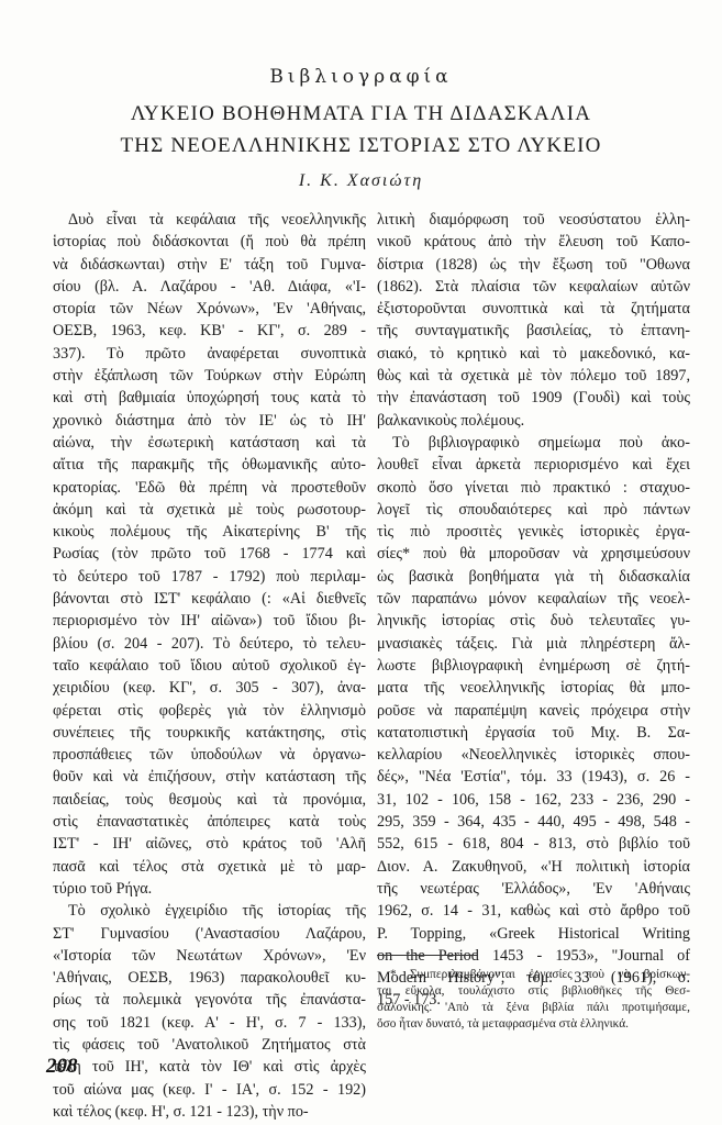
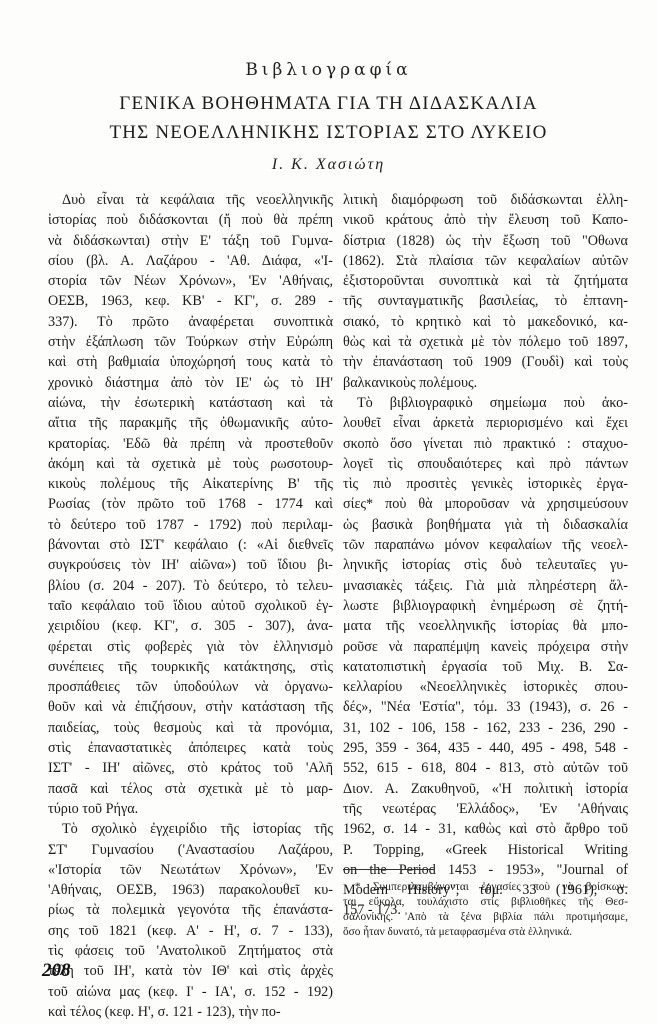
  Βιβλιογραφία
- ΛΥΚΕΙΟ ΒΟΗΘΗΜΑΤΑ ΓΙΑ ΤΗ ΔΙΔΑΣΚΑΛΙΑ
+ ΓΕΝΙΚΑ ΒΟΗΘΗΜΑΤΑ ΓΙΑ ΤΗ ΔΙΔΑΣΚΑΛΙΑ
  ΤΗΣ ΝΕΟΕΛΛΗΝΙΚΗΣ ΙΣΤΟΡΙΑΣ ΣΤΟ ΛΥΚΕΙΟ
  Ι. Κ. Χασιώτη
  Δυὸ εἶναι τὰ κεφάλαια τῆς νεοελληνικῆς
  ἱστορίας ποὺ διδάσκονται (ἤ ποὺ θὰ πρέπη
  νὰ διδάσκωνται) στὴν Ε' τάξη τοῦ Γυμνα-
  σίου (βλ. Α. Λαζάρου - 'Αθ. Διάφα, «'Ι-
  στορία τῶν Νέων Χρόνων», 'Εν 'Αθήναις,
  ΟΕΣΒ, 1963, κεφ. ΚΒ' - ΚΓ', σ. 289 -
  337). Τὸ πρῶτο ἀναφέρεται συνοπτικὰ
  στὴν ἐξάπλωση τῶν Τούρκων στὴν Εὐρώπη
  καὶ στὴ βαθμιαία ὑποχώρησή τους κατὰ τὸ
  χρονικὸ διάστημα ἀπὸ τὸν ΙΕ' ὡς τὸ ΙΗ'
  αἰώνα, τὴν ἐσωτερικὴ κατάσταση καὶ τὰ
  αἴτια τῆς παρακμῆς τῆς ὀθωμανικῆς αὐτο-
  κρατορίας. 'Εδῶ θὰ πρέπη νὰ προστεθοῦν
  ἀκόμη καὶ τὰ σχετικὰ μὲ τοὺς ρωσοτουρ-
  κικοὺς πολέμους τῆς Αἰκατερίνης Β' τῆς
  Ρωσίας (τὸν πρῶτο τοῦ 1768 - 1774 καὶ
  τὸ δεύτερο τοῦ 1787 - 1792) ποὺ περιλαμ-
  βάνονται στὸ ΙΣΤ' κεφάλαιο (: «Αἱ διεθνεῖς
- περιορισμένο τὸν ΙΗ' αἰῶνα») τοῦ ἴδιου βι-
+ συγκρούσεις τὸν ΙΗ' αἰῶνα») τοῦ ἴδιου βι-
  βλίου (σ. 204 - 207). Τὸ δεύτερο, τὸ τελευ-
  ταῖο κεφάλαιο τοῦ ἴδιου αὐτοῦ σχολικοῦ ἐγ-
  χειριδίου (κεφ. ΚΓ', σ. 305 - 307), ἀνα-
  φέρεται στὶς φοβερὲς γιὰ τὸν ἑλληνισμὸ
  συνέπειες τῆς τουρκικῆς κατάκτησης, στὶς
  προσπάθειες τῶν ὑποδούλων νὰ ὀργανω-
  θοῦν καὶ νὰ ἐπιζήσουν, στὴν κατάσταση τῆς
  παιδείας, τοὺς θεσμοὺς καὶ τὰ προνόμια,
  στὶς ἐπαναστατικὲς ἀπόπειρες κατὰ τοὺς
  ΙΣΤ' - ΙΗ' αἰῶνες, στὸ κράτος τοῦ 'Αλῆ
  πασᾶ καὶ τέλος στὰ σχετικὰ μὲ τὸ μαρ-
  τύριο τοῦ Ρήγα.
  Τὸ σχολικὸ ἐγχειρίδιο τῆς ἱστορίας τῆς
  ΣΤ' Γυμνασίου ('Αναστασίου Λαζάρου,
  «'Ιστορία τῶν Νεωτάτων Χρόνων», 'Εν
  'Αθήναις, ΟΕΣΒ, 1963) παρακολουθεῖ κυ-
  ρίως τὰ πολεμικὰ γεγονότα τῆς ἐπανάστα-
  σης τοῦ 1821 (κεφ. Α' - Η', σ. 7 - 133),
  τὶς φάσεις τοῦ 'Ανατολικοῦ Ζητήματος στὰ
  τέλη τοῦ ΙΗ', κατὰ τὸν ΙΘ' καὶ στὶς ἀρχὲς
  τοῦ αἰώνα μας (κεφ. Ι' - ΙΑ', σ. 152 - 192)
  καὶ τέλος (κεφ. Η', σ. 121 - 123), τὴν πο-
- λιτικὴ διαμόρφωση τοῦ νεοσύστατου ἑλλη-
+ λιτικὴ διαμόρφωση τοῦ διδάσκωνται ἑλλη-
  νικοῦ κράτους ἀπὸ τὴν ἔλευση τοῦ Καπο-
  δίστρια (1828) ὡς τὴν ἔξωση τοῦ "Οθωνα
  (1862). Στὰ πλαίσια τῶν κεφαλαίων αὐτῶν
  ἐξιστοροῦνται συνοπτικὰ καὶ τὰ ζητήματα
  τῆς συνταγματικῆς βασιλείας, τὸ ἑπτανη-
  σιακό, τὸ κρητικὸ καὶ τὸ μακεδονικό, κα-
  θὼς καὶ τὰ σχετικὰ μὲ τὸν πόλεμο τοῦ 1897,
  τὴν ἐπανάσταση τοῦ 1909 (Γουδὶ) καὶ τοὺς
  βαλκανικοὺς πολέμους.
  Τὸ βιβλιογραφικὸ σημείωμα ποὺ ἀκο-
  λουθεῖ εἶναι ἀρκετὰ περιορισμένο καὶ ἔχει
  σκοπὸ ὅσο γίνεται πιὸ πρακτικό : σταχυο-
  λογεῖ τὶς σπουδαιότερες καὶ πρὸ πάντων
  τὶς πιὸ προσιτὲς γενικὲς ἱστορικὲς ἐργα-
  σίες* ποὺ θὰ μποροῦσαν νὰ χρησιμεύσουν
  ὡς βασικὰ βοηθήματα γιὰ τὴ διδασκαλία
  τῶν παραπάνω μόνον κεφαλαίων τῆς νεοελ-
  ληνικῆς ἱστορίας στὶς δυὸ τελευταῖες γυ-
  μνασιακὲς τάξεις. Γιὰ μιὰ πληρέστερη ἄλ-
  λωστε βιβλιογραφικὴ ἐνημέρωση σὲ ζητή-
  ματα τῆς νεοελληνικῆς ἱστορίας θὰ μπο-
  ροῦσε νὰ παραπέμψη κανεὶς πρόχειρα στὴν
  κατατοπιστικὴ ἐργασία τοῦ Μιχ. Β. Σα-
  κελλαρίου «Νεοελληνικὲς ἱστορικὲς σπου-
  δές», "Νέα 'Εστία", τόμ. 33 (1943), σ. 26 -
  31, 102 - 106, 158 - 162, 233 - 236, 290 -
  295, 359 - 364, 435 - 440, 495 - 498, 548 -
- 552, 615 - 618, 804 - 813, στὸ βιβλίο τοῦ
+ 552, 615 - 618, 804 - 813, στὸ αὐτῶν τοῦ
  Διον. Α. Ζακυθηνοῦ, «'Η πολιτικὴ ἱστορία
  τῆς νεωτέρας 'Ελλάδος», 'Εν 'Αθήναις
  1962, σ. 14 - 31, καθὼς καὶ στὸ ἄρθρο τοῦ
  P. Topping, «Greek Historical Writing
  on the Period 1453 - 1953», "Journal of
  Modern History", τόμ. 33 (1961), σ.
  157 - 173.
  * Συμπεριλαμβάνονται ἐργασίες ποὺ νὰ βρίσκων-
  ται εὔκολα, τουλάχιστο στὶς βιβλιοθῆκες τῆς Θεσ-
  σαλονίκης. 'Απὸ τὰ ξένα βιβλία πάλι προτιμήσαμε,
  ὅσο ἦταν δυνατό, τὰ μεταφρασμένα στὰ ἑλληνικά.
  208
